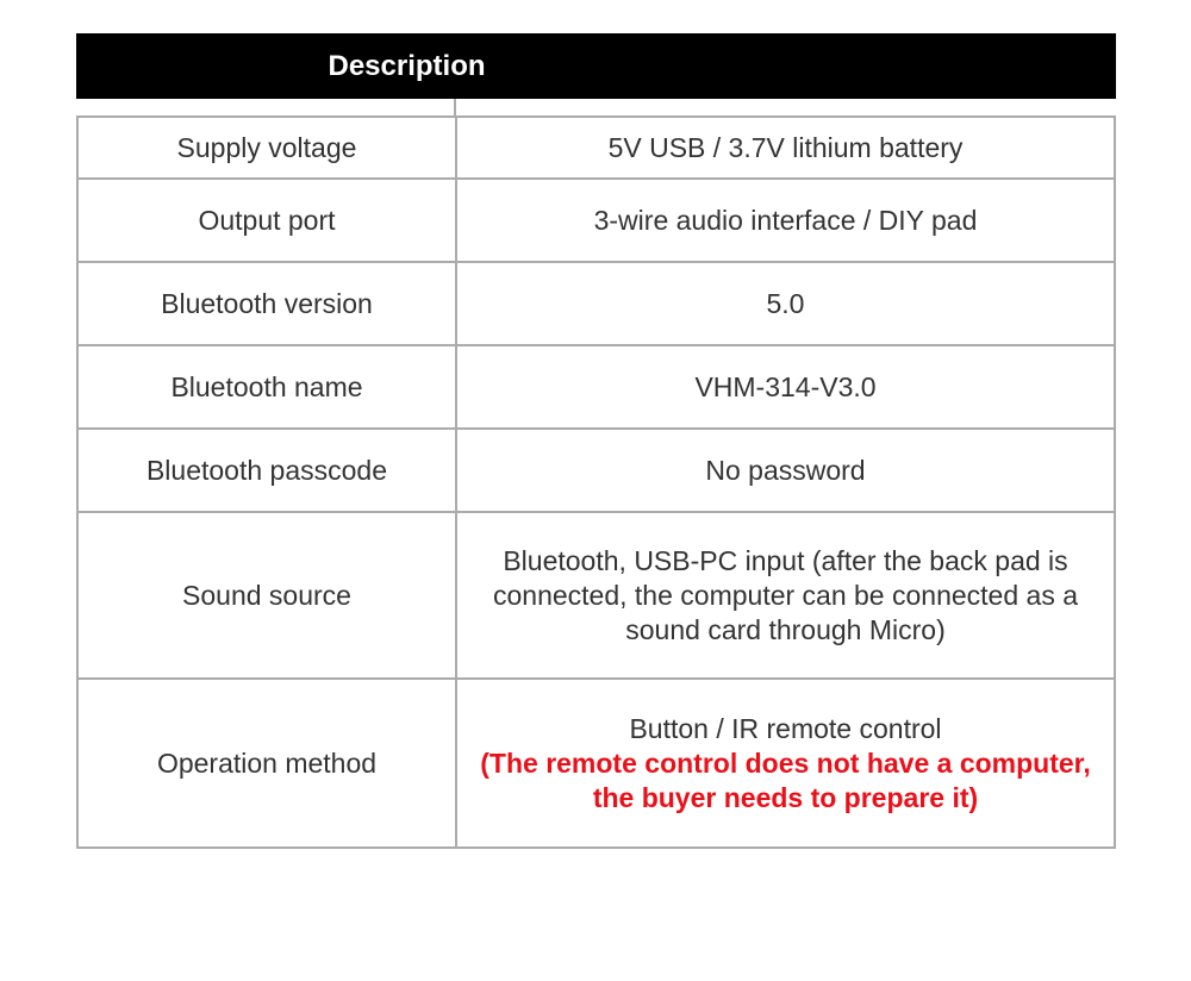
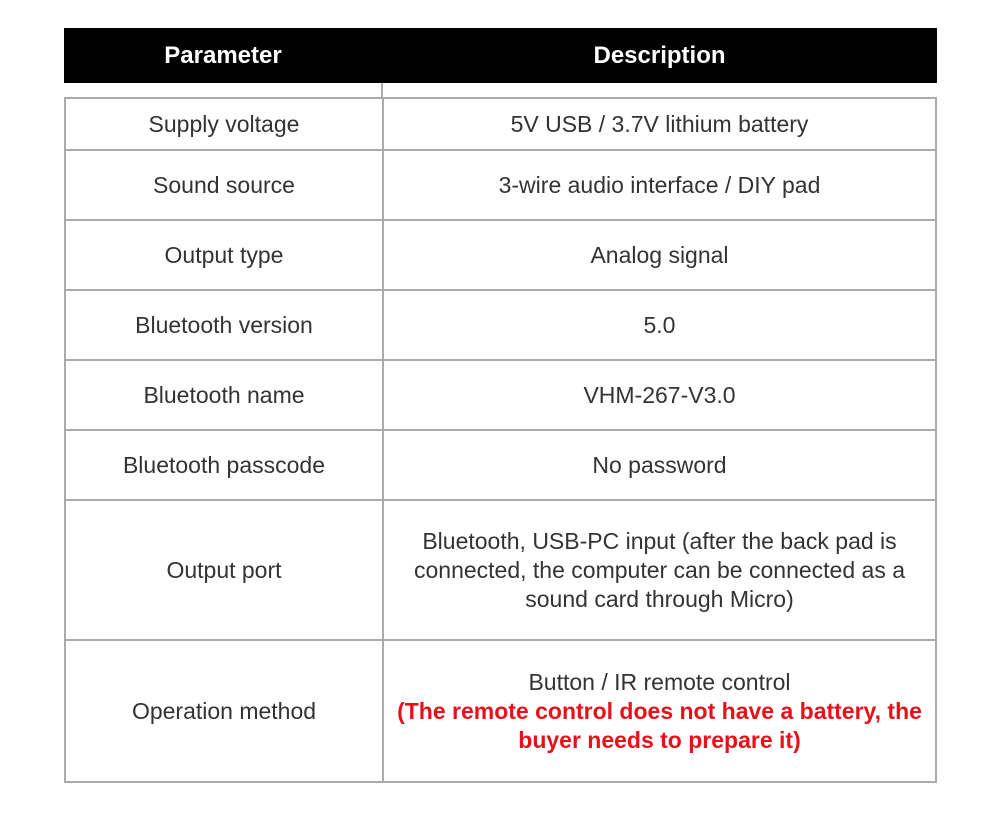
+ Parameter
  Description
  Supply voltage	5V USB / 3.7V lithium battery
- Output port	3-wire audio interface / DIY pad
+ Sound source	3-wire audio interface / DIY pad
+ Output type	Analog signal
  Bluetooth version	5.0
- Bluetooth name	VHM-314-V3.0
+ Bluetooth name	VHM-267-V3.0
  Bluetooth passcode	No password
- Sound source	Bluetooth, USB-PC input (after the back pad is connected, the computer can be connected as a sound card through Micro)
+ Output port	Bluetooth, USB-PC input (after the back pad is connected, the computer can be connected as a sound card through Micro)
- Operation method	Button / IR remote control (The remote control does not have a computer, the buyer needs to prepare it)
+ Operation method	Button / IR remote control (The remote control does not have a battery, the buyer needs to prepare it)
